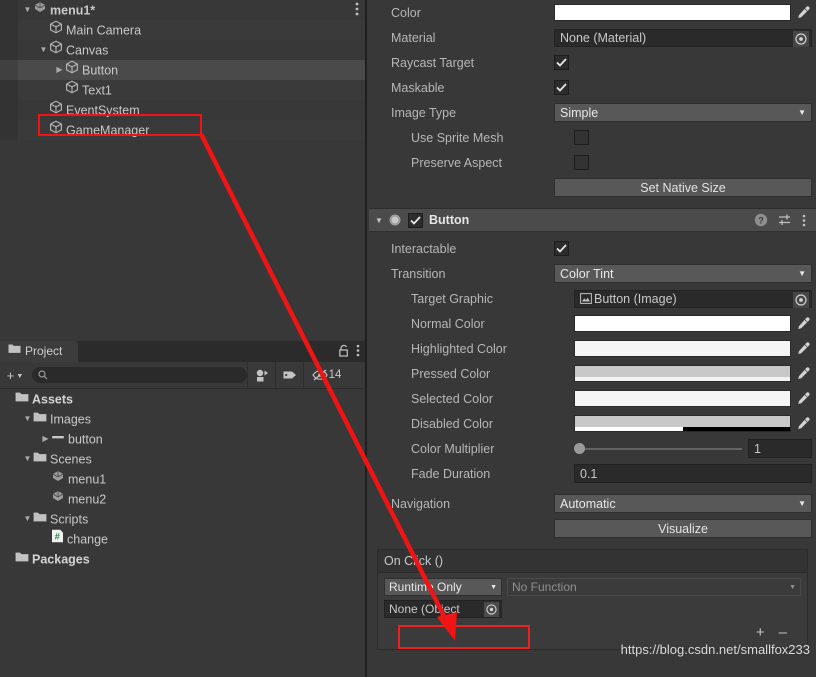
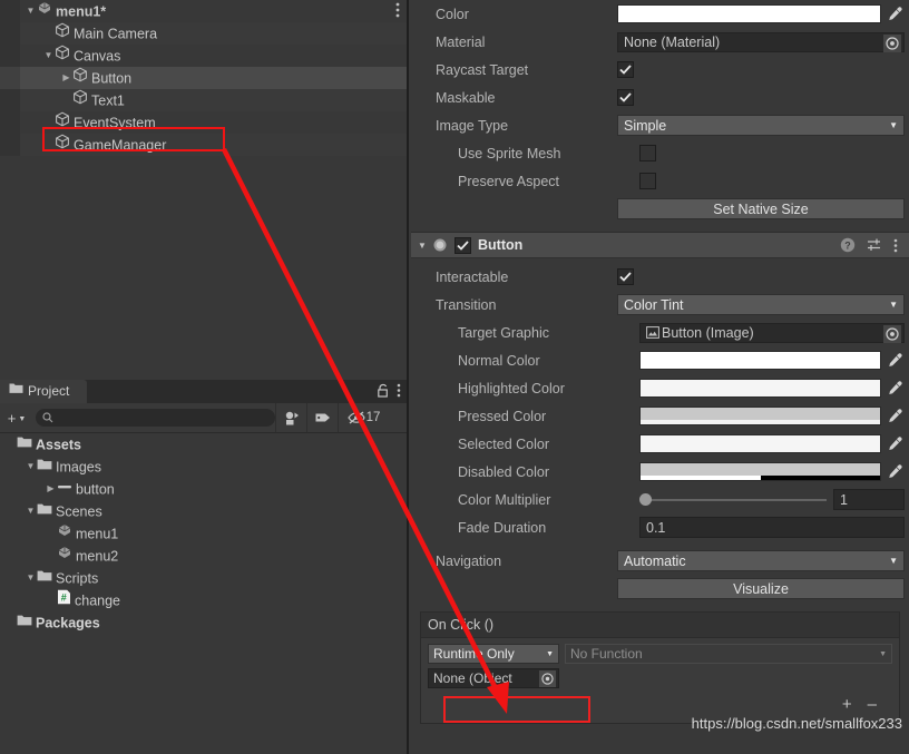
  ▼ menu1*
  Main Camera
  ▼ Canvas
  ▶ Button
  Text1
  EventSystem
  GameManager
  Project
  +
- 14
+ 17
  Assets
  ▼ Images
  ▶ button
  ▼ Scenes
  menu1
  menu2
  ▼ Scripts
  #
  change
  Packages
  Color
  Material
  None (Material)
  Raycast Target
  Maskable
  Image Type
  Simple
  ▼
  Use Sprite Mesh
  Preserve Aspect
  Set Native Size
  ▼
  Button
  ?
  Interactable
  Transition
  Color Tint
  ▼
  Target Graphic
  Button (Image)
  Normal Color
  Highlighted Color
  Pressed Color
  Selected Color
  Disabled Color
  Color Multiplier
  1
  Fade Duration
  0.1
  Navigation
  Automatic
  ▼
  Visualize
  On Cck ()
  Runtim Only
  No Function
  None (Obect
  +
  –
  https://blog.csdn.net/smallfox233
